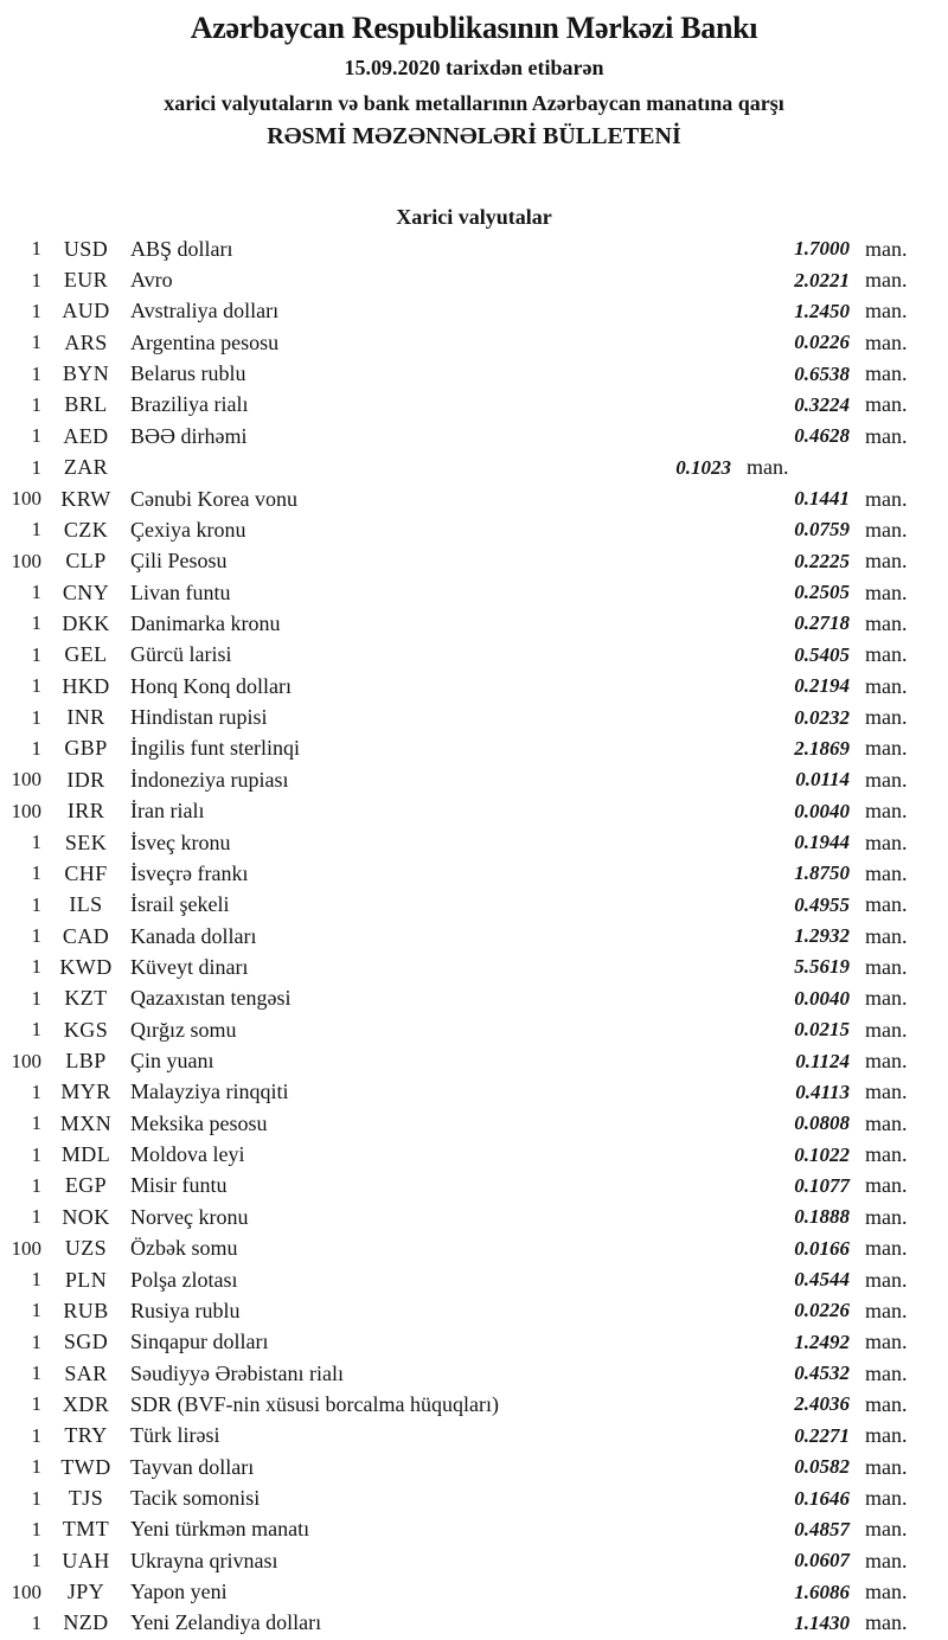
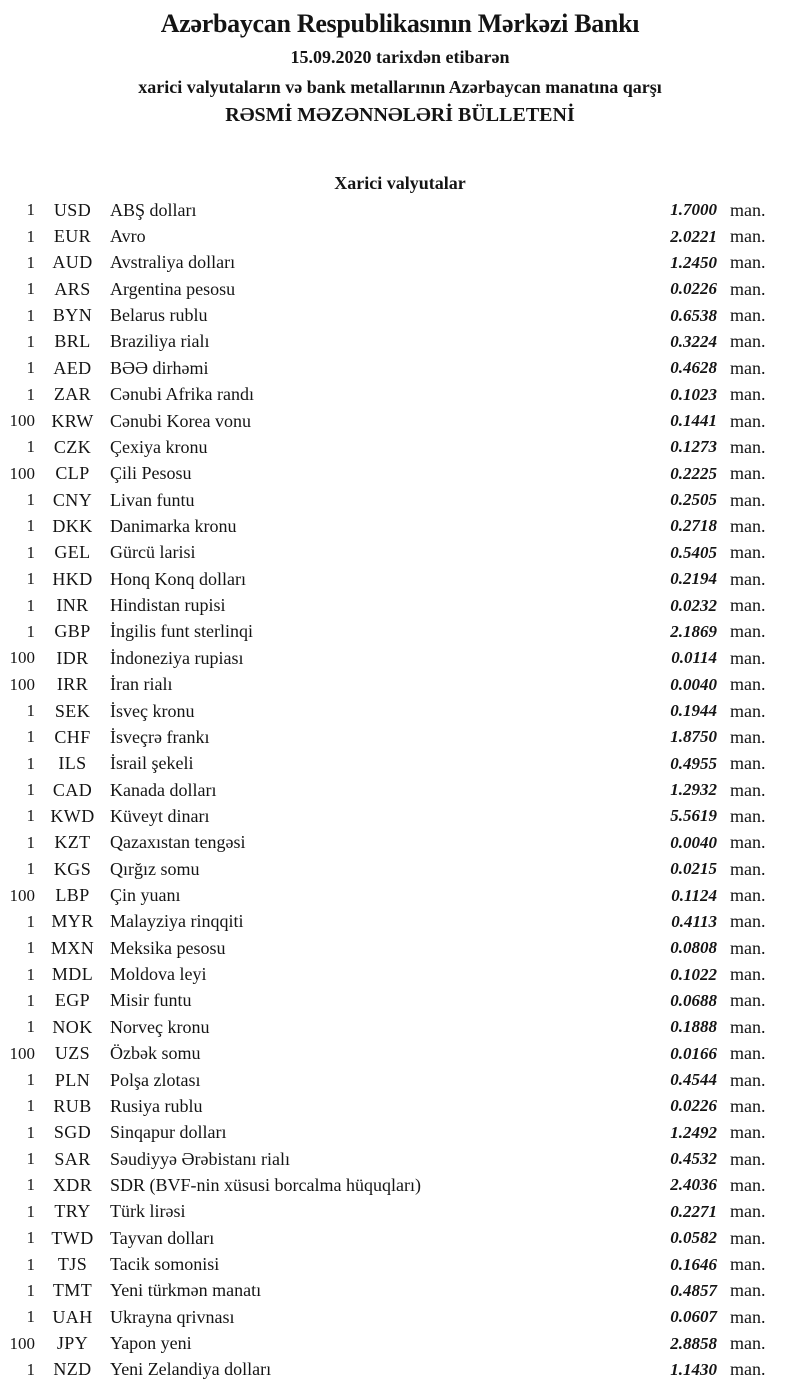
  Azərbaycan Respublikasının Mərkəzi Bankı
  15.09.2020 tarixdən etibarən
  xarici valyutaların və bank metallarının Azərbaycan manatına qarşı
  RƏSMİ MƏZƏNNƏLƏRİ BÜLLETENİ
  Xarici valyutalar
  1
  USD
  ABŞ dolları
  1.7000
  man.
  1
  EUR
  Avro
  2.0221
  man.
  1
  AUD
  Avstraliya dolları
  1.2450
  man.
  1
  ARS
  Argentina pesosu
  0.0226
  man.
  1
  BYN
  Belarus rublu
  0.6538
  man.
  1
  BRL
  Braziliya rialı
  0.3224
  man.
  1
  AED
  BƏƏ dirhəmi
  0.4628
  man.
  1
  ZAR
+ Cənubi Afrika randı
  0.1023
  man.
  100
  KRW
  Cənubi Korea vonu
  0.1441
  man.
  1
  CZK
  Çexiya kronu
- 0.0759
+ 0.1273
  man.
  100
  CLP
  Çili Pesosu
  0.2225
  man.
  1
  CNY
  Livan funtu
  0.2505
  man.
  1
  DKK
  Danimarka kronu
  0.2718
  man.
  1
  GEL
  Gürcü larisi
  0.5405
  man.
  1
  HKD
  Honq Konq dolları
  0.2194
  man.
  1
  INR
  Hindistan rupisi
  0.0232
  man.
  1
  GBP
  İngilis funt sterlinqi
  2.1869
  man.
  100
  IDR
  İndoneziya rupiası
  0.0114
  man.
  100
  IRR
  İran rialı
  0.0040
  man.
  1
  SEK
  İsveç kronu
  0.1944
  man.
  1
  CHF
  İsveçrə frankı
  1.8750
  man.
  1
  ILS
  İsrail şekeli
  0.4955
  man.
  1
  CAD
  Kanada dolları
  1.2932
  man.
  1
  KWD
  Küveyt dinarı
  5.5619
  man.
  1
  KZT
  Qazaxıstan tengəsi
  0.0040
  man.
  1
  KGS
  Qırğız somu
  0.0215
  man.
  100
  LBP
  Çin yuanı
  0.1124
  man.
  1
  MYR
  Malayziya rinqqiti
  0.4113
  man.
  1
  MXN
  Meksika pesosu
  0.0808
  man.
  1
  MDL
  Moldova leyi
  0.1022
  man.
  1
  EGP
  Misir funtu
- 0.1077
+ 0.0688
  man.
  1
  NOK
  Norveç kronu
  0.1888
  man.
  100
  UZS
  Özbək somu
  0.0166
  man.
  1
  PLN
  Polşa zlotası
  0.4544
  man.
  1
  RUB
  Rusiya rublu
  0.0226
  man.
  1
  SGD
  Sinqapur dolları
  1.2492
  man.
  1
  SAR
  Səudiyyə Ərəbistanı rialı
  0.4532
  man.
  1
  XDR
  SDR (BVF-nin xüsusi borcalma hüquqları)
  2.4036
  man.
  1
  TRY
  Türk lirəsi
  0.2271
  man.
  1
  TWD
  Tayvan dolları
  0.0582
  man.
  1
  TJS
  Tacik somonisi
  0.1646
  man.
  1
  TMT
  Yeni türkmən manatı
  0.4857
  man.
  1
  UAH
  Ukrayna qrivnası
  0.0607
  man.
  100
  JPY
  Yapon yeni
- 1.6086
+ 2.8858
  man.
  1
  NZD
  Yeni Zelandiya dolları
  1.1430
  man.
